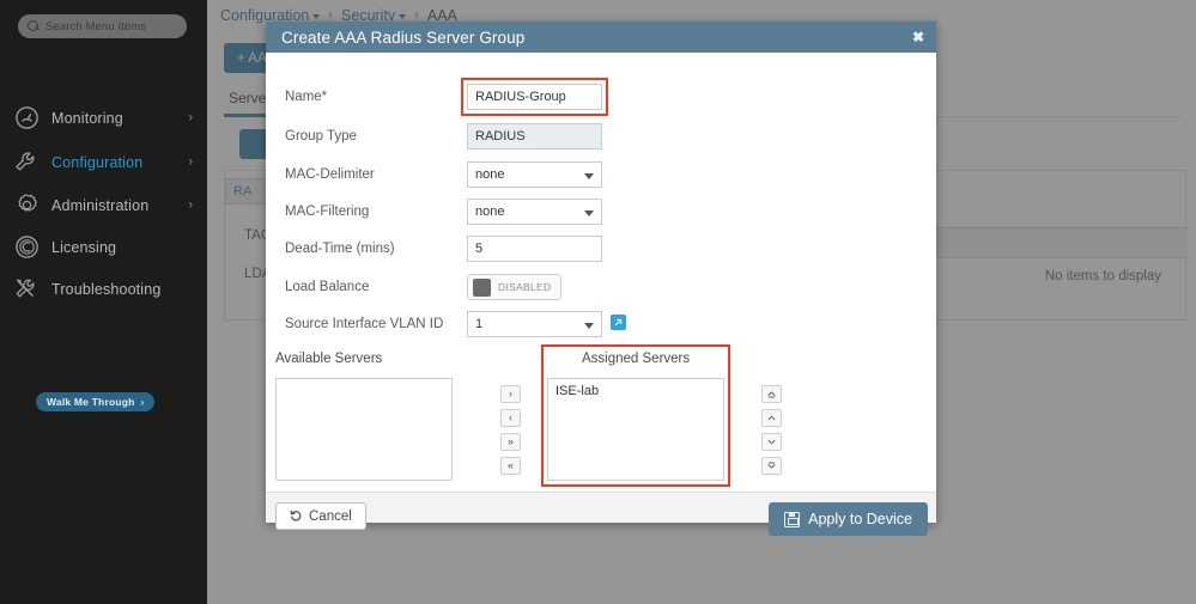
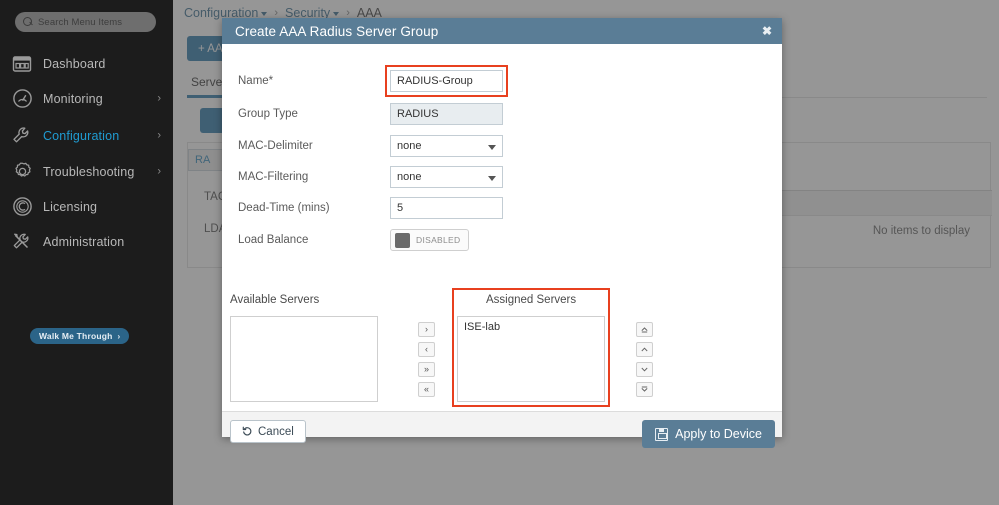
  Search Menu Items
+ Dashboard
  Monitoring
  ›
  Configuration
  ›
- Administration
+ Troubleshooting
  ›
  Licensing
- Troubleshooting
+ Administration
  Walk Me Through
  ›
  Configuration
  ›
  Security
  ›
  AAA
  + AA
  Serve
  RA
  No items to display
  Create AAA Radius Server Group
  ✖
  Name*
  RADIUS-Group
  Group Type
  RADIUS
  MAC-Delimiter
  none
  MAC-Filtering
  none
  Dead-Time (mins)
  5
  Load Balance
  DISABLED
- Source Interface VLAN ID
- 1
  Available Servers
  Assigned Servers
  ›
  ‹
  »
  «
  ISE-lab
  Cancel
  Apply to Device
